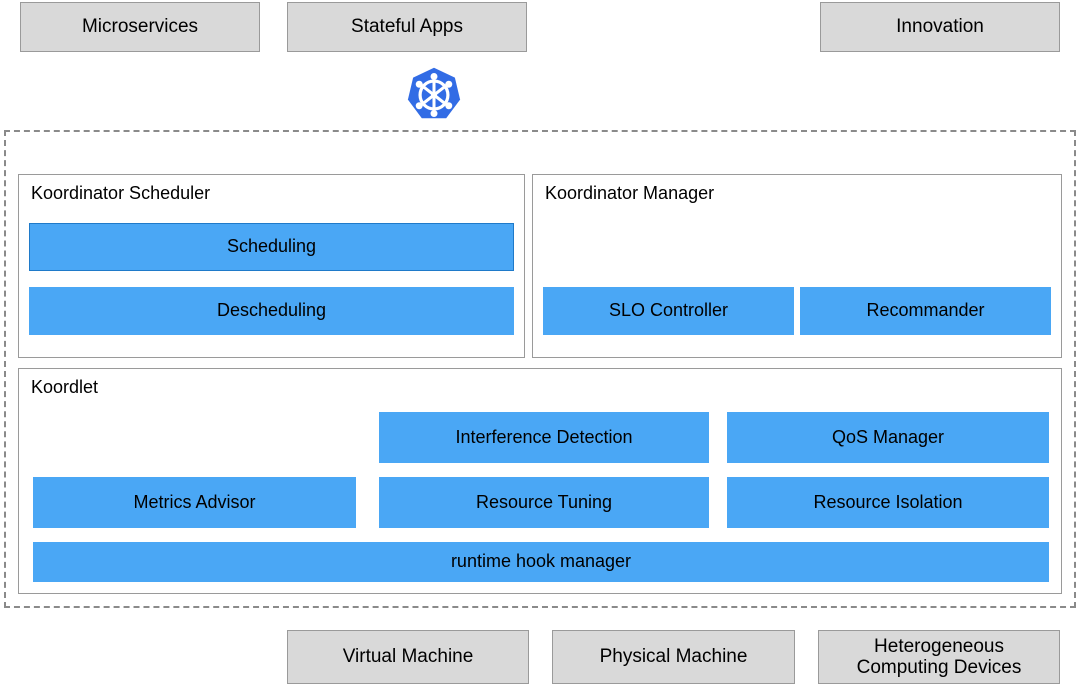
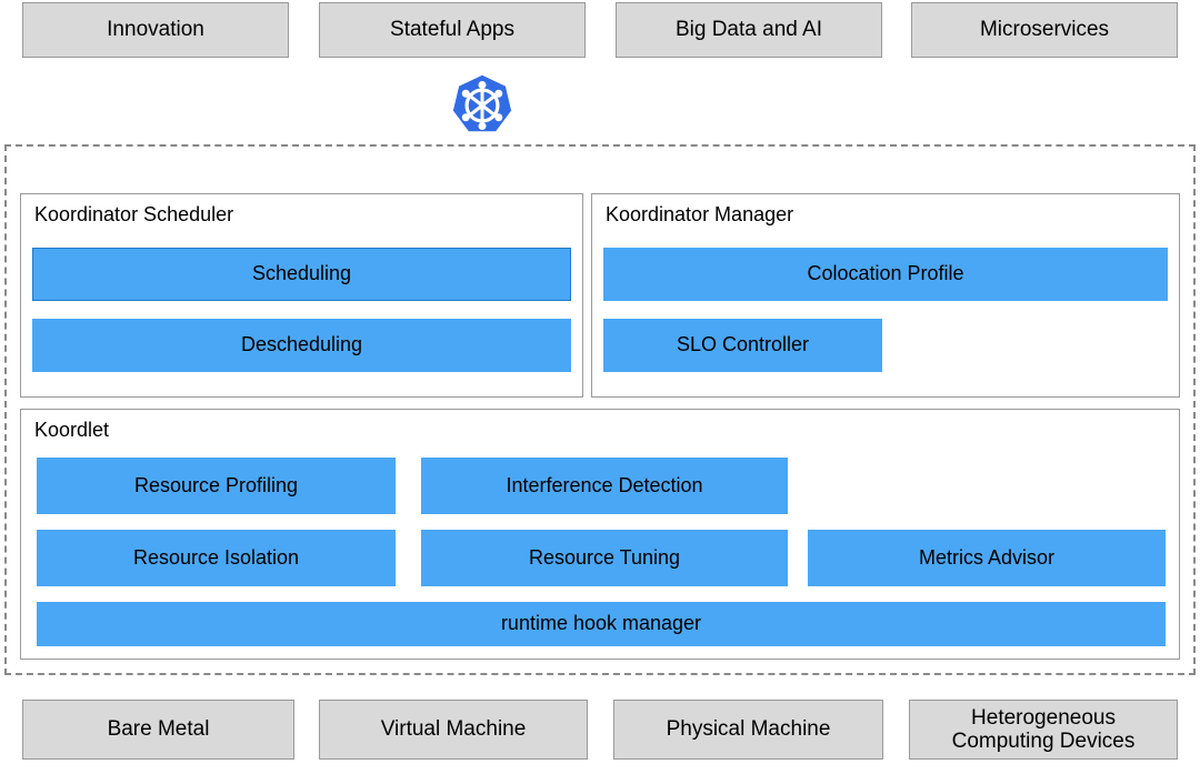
- Microservices
+ Innovation
  Stateful Apps
+ Big Data and AI
- Innovation
+ Microservices
  Koordinator Scheduler
  Scheduling
  Descheduling
  Koordinator Manager
+ Colocation Profile
  SLO Controller
- Recommander
  Koordlet
+ Resource Profiling
  Interference Detection
- QoS Manager
- Metrics Advisor
+ Resource Isolation
  Resource Tuning
- Resource Isolation
+ Metrics Advisor
  runtime hook manager
+ Bare Metal
  Virtual Machine
  Physical Machine
  Heterogeneous
  Computing Devices
